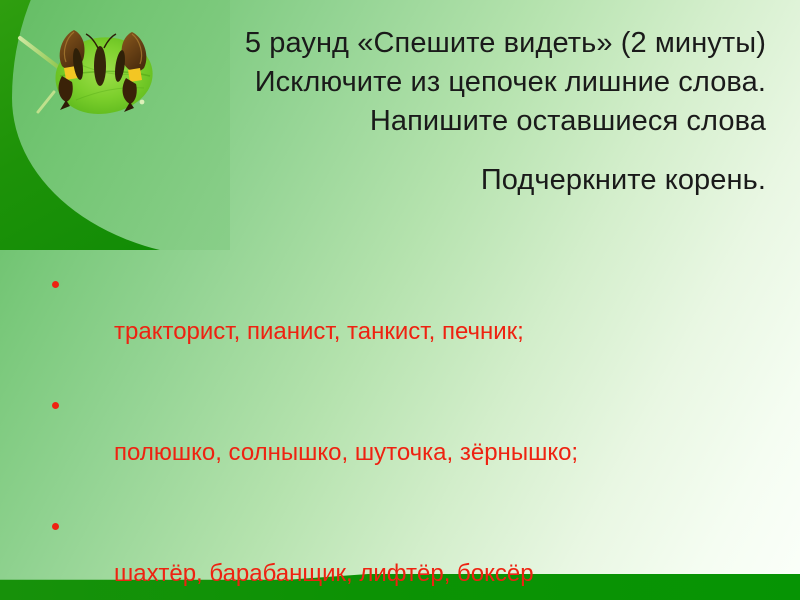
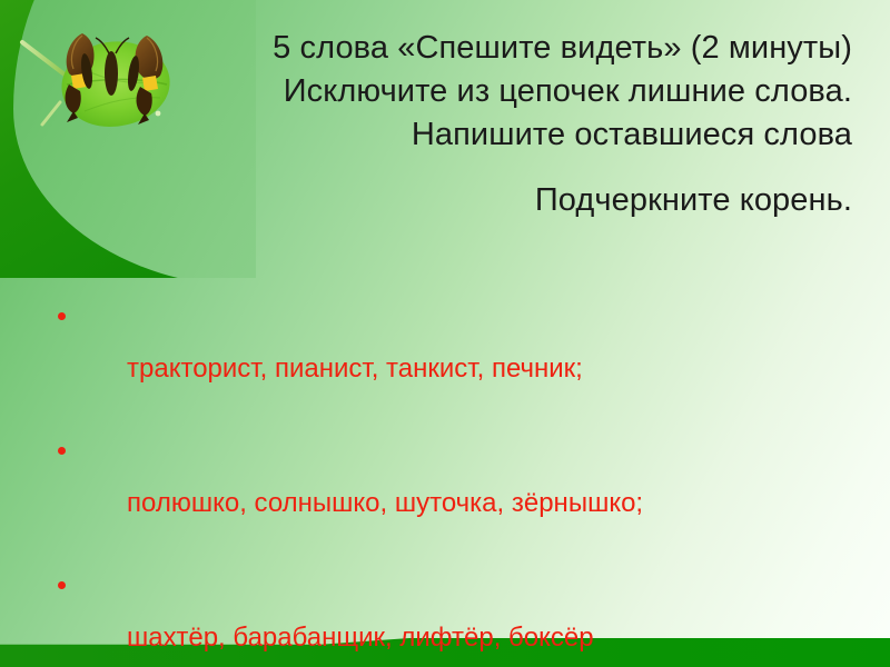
- 5 раунд «Спешите видеть» (2 минуты)
+ 5 слова «Спешите видеть» (2 минуты)
  Исключите из цепочек лишние слова.
  Напишите оставшиеся слова
  Подчеркните корень.
  тракторист, пианист, танкист, печник;
  полюшко, солнышко, шуточка, зёрнышко;
  шахтёр, барабанщик, лифтёр, боксёр
